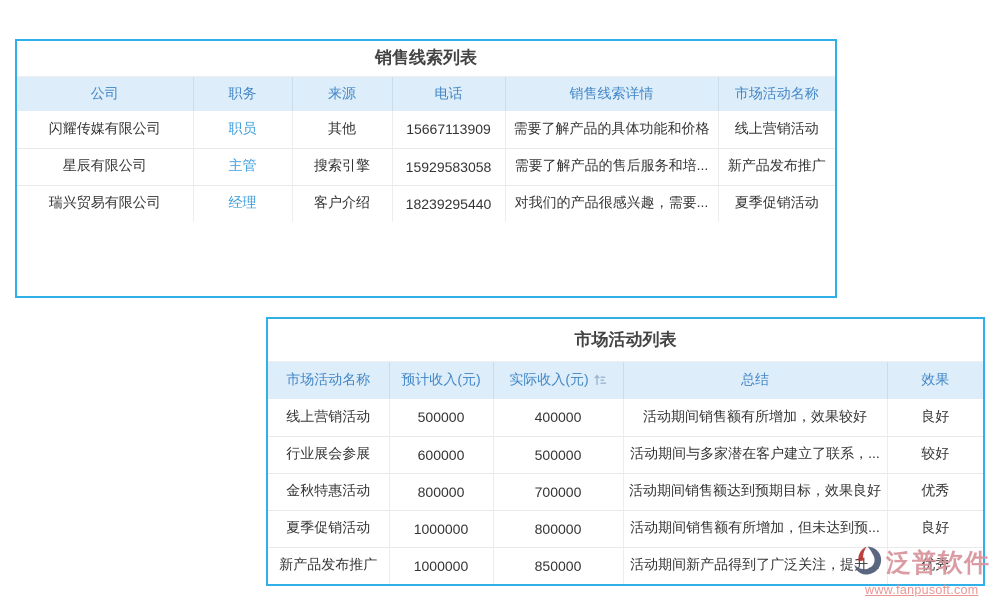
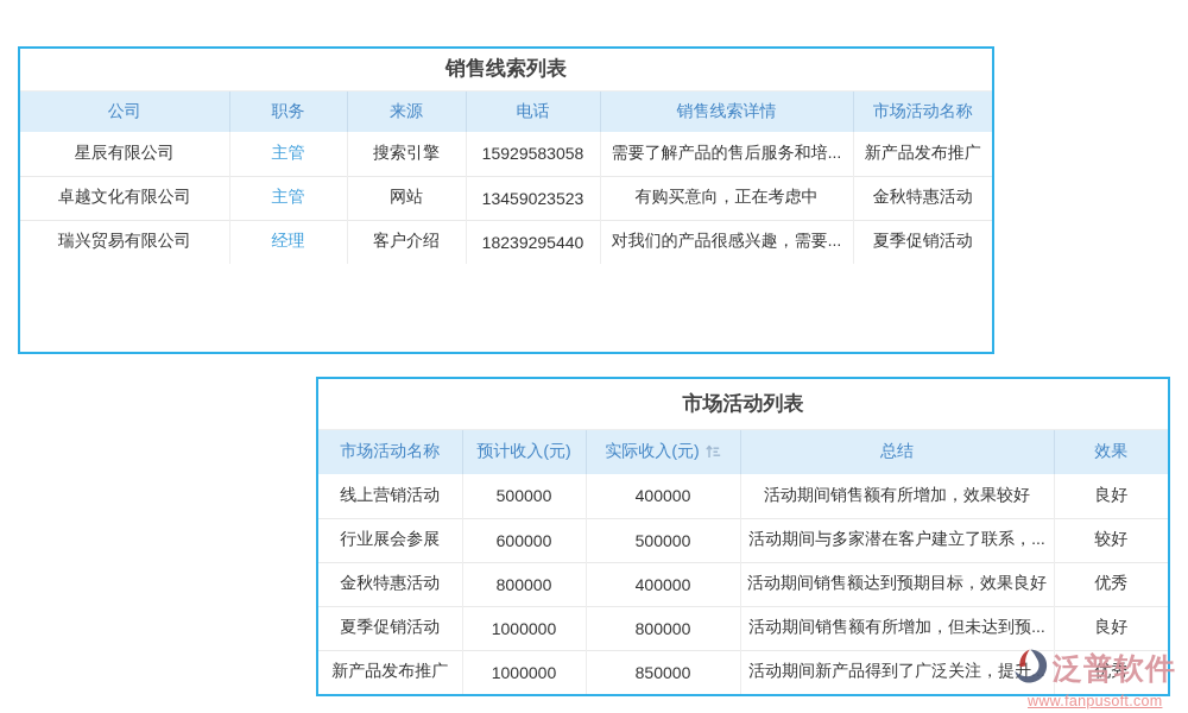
  销售线索列表
  公司	职务	来源	电话	销售线索详情	市场活动名称
- 闪耀传媒有限公司	职员	其他	15667113909	需要了解产品的具体功能和价格	线上营销活动
  星辰有限公司	主管	搜索引擎	15929583058	需要了解产品的售后服务和培...	新产品发布推广
+ 卓越文化有限公司	主管	网站	13459023523	有购买意向，正在考虑中	金秋特惠活动
  瑞兴贸易有限公司	经理	客户介绍	18239295440	对我们的产品很感兴趣，需要...	夏季促销活动
  市场活动列表
  市场活动名称	预计收入(元)	实际收入(元)	总结	效果
  线上营销活动	500000	400000	活动期间销售额有所增加，效果较好	良好
  行业展会参展	600000	500000	活动期间与多家潜在客户建立了联系，...	较好
- 金秋特惠活动	800000	700000	活动期间销售额达到预期目标，效果良好	优秀
+ 金秋特惠活动	800000	400000	活动期间销售额达到预期目标，效果良好	优秀
  夏季促销活动	1000000	800000	活动期间销售额有所增加，但未达到预...	良好
  新产品发布推广	1000000	850000	活动期间新产品得到了广泛关注，提升.	优秀
  泛普软件
  www.fanpusoft.com
